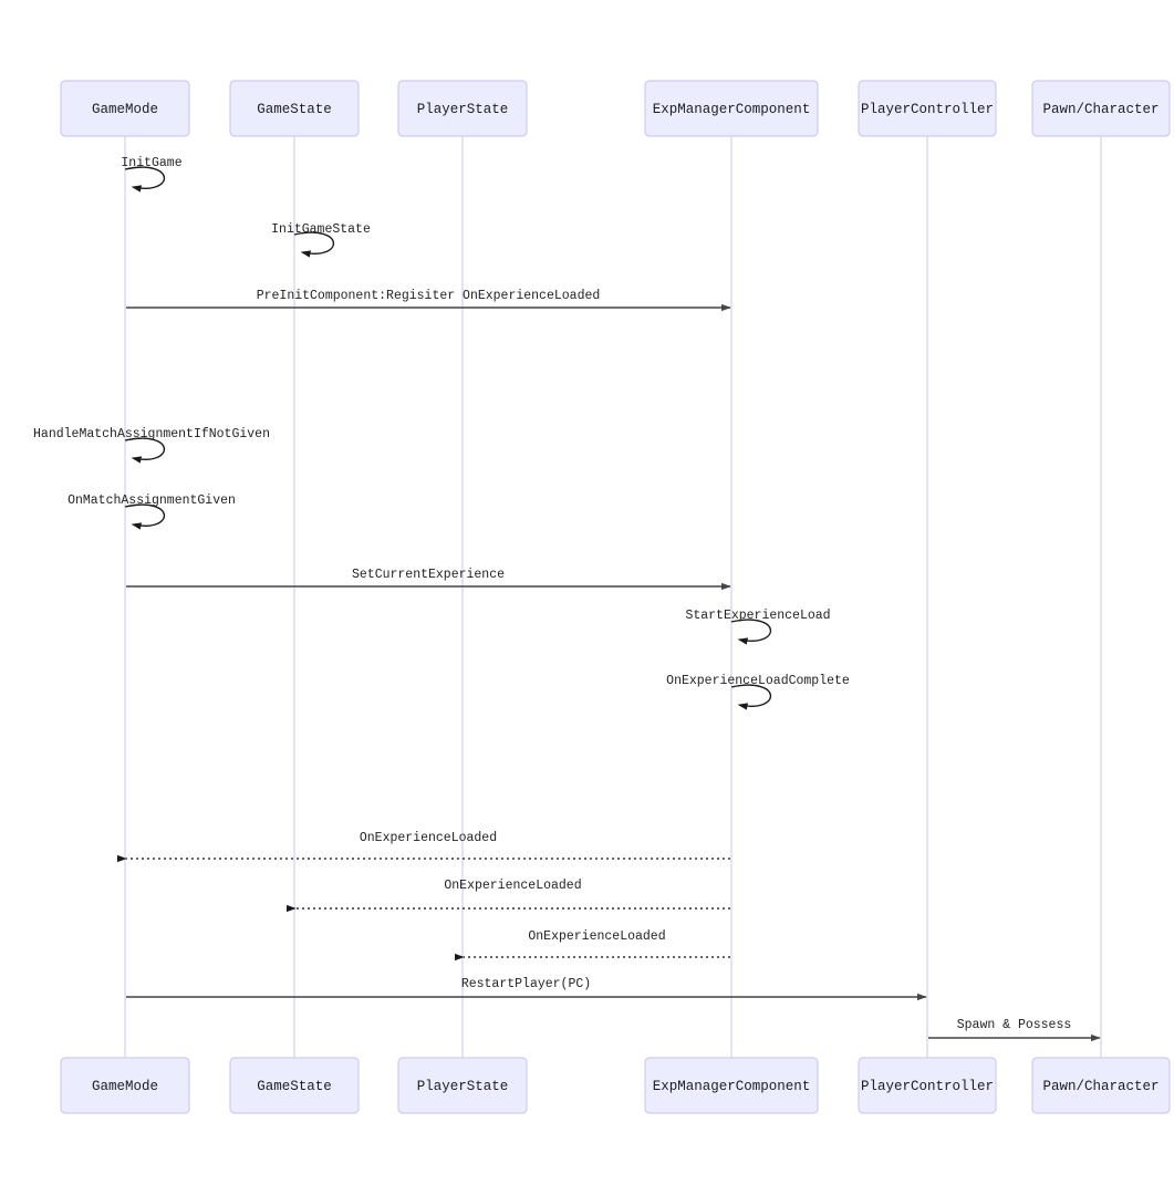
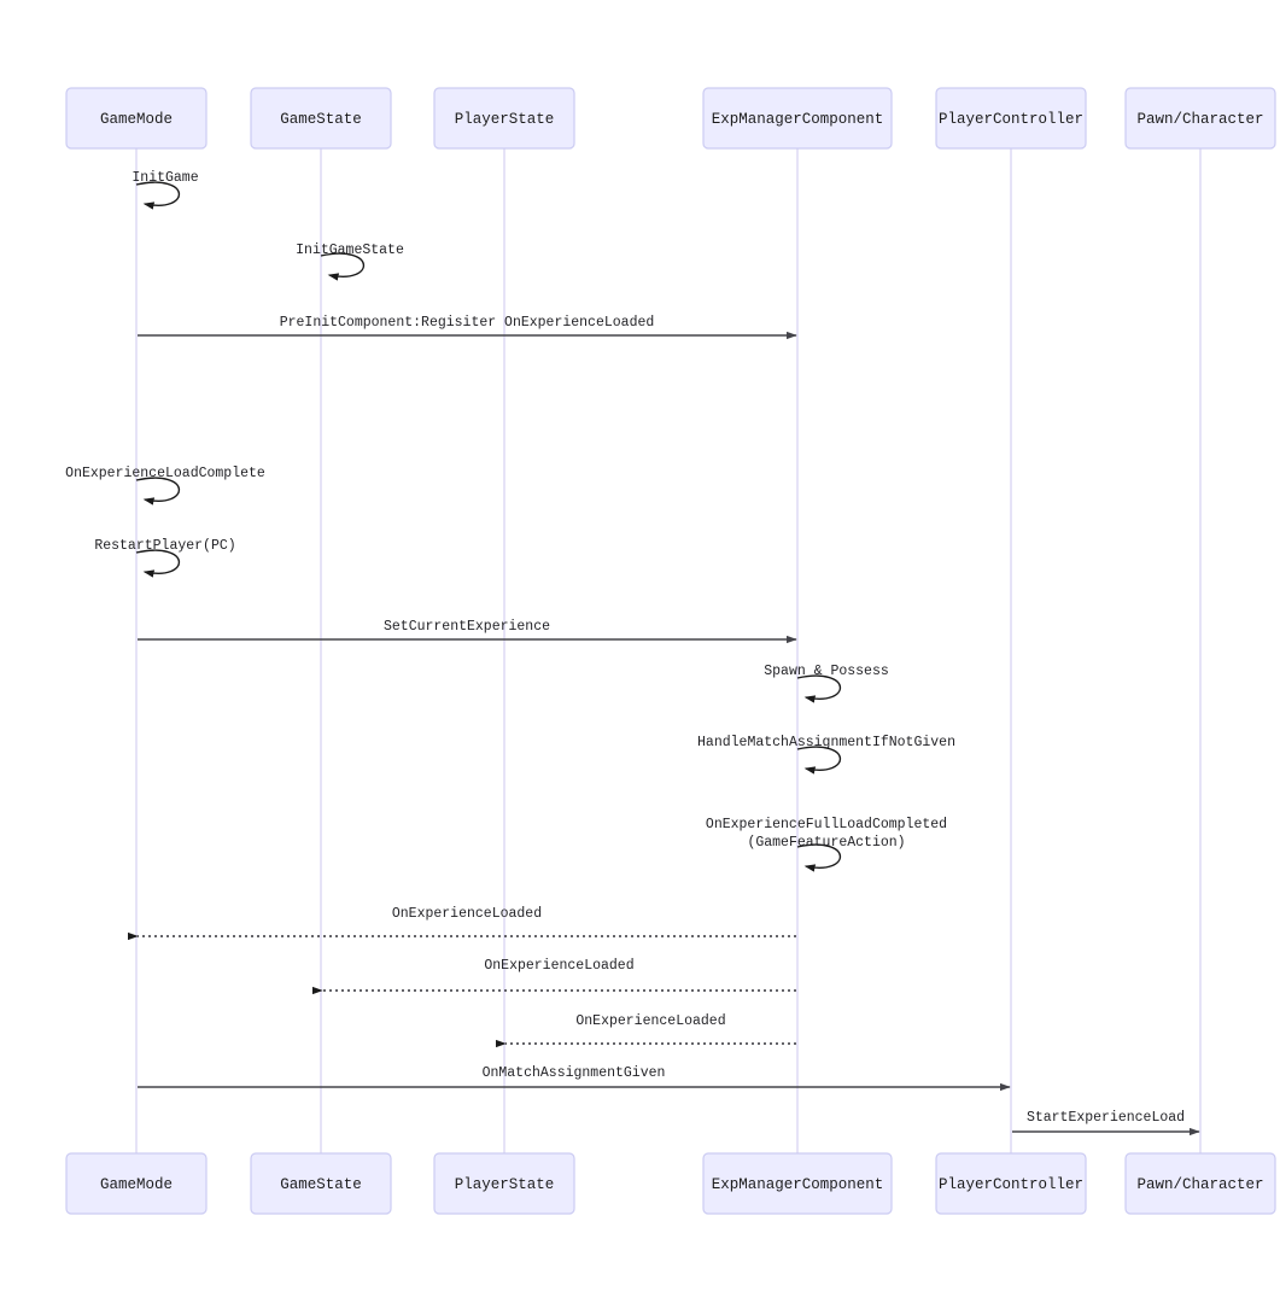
  InitGame
  InitGameState
  PreInitComponent:Regisiter OnExperienceLoaded
- HandleMatchAssignmentIfNotGiven
+ OnExperienceLoadComplete
- OnMatchAssignmentGiven
+ RestartPlayer(PC)
  SetCurrentExperience
- StartExperienceLoad
+ Spawn & Possess
- OnExperienceLoadComplete
+ HandleMatchAssignmentIfNotGiven
+ OnExperienceFullLoadCompleted
+ (GameFeatureAction)
  OnExperienceLoaded
  OnExperienceLoaded
  OnExperienceLoaded
- RestartPlayer(PC)
+ OnMatchAssignmentGiven
- Spawn & Possess
+ StartExperienceLoad
  GameMode
  GameState
  PlayerState
  ExpManagerComponent
  PlayerController
  Pawn/Character
  GameMode
  GameState
  PlayerState
  ExpManagerComponent
  PlayerController
  Pawn/Character
